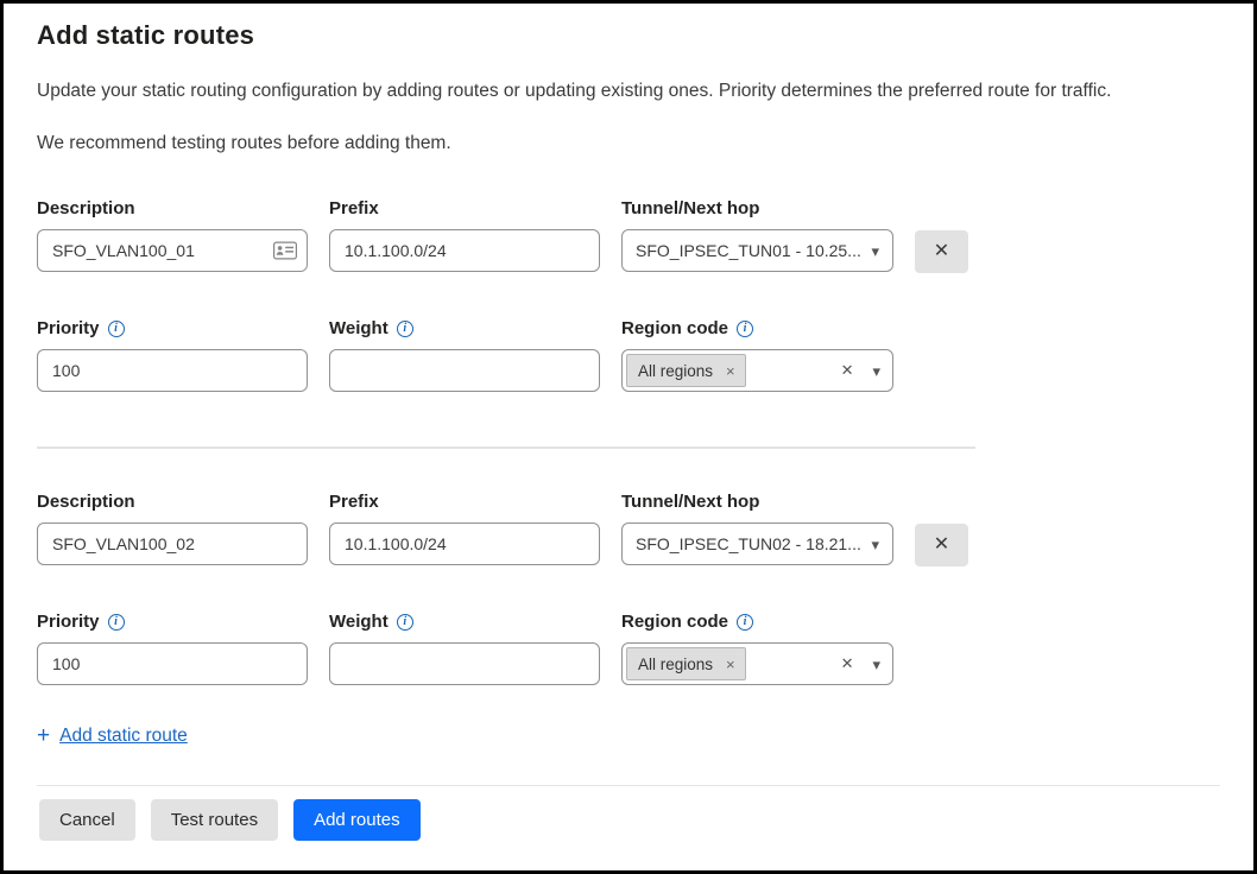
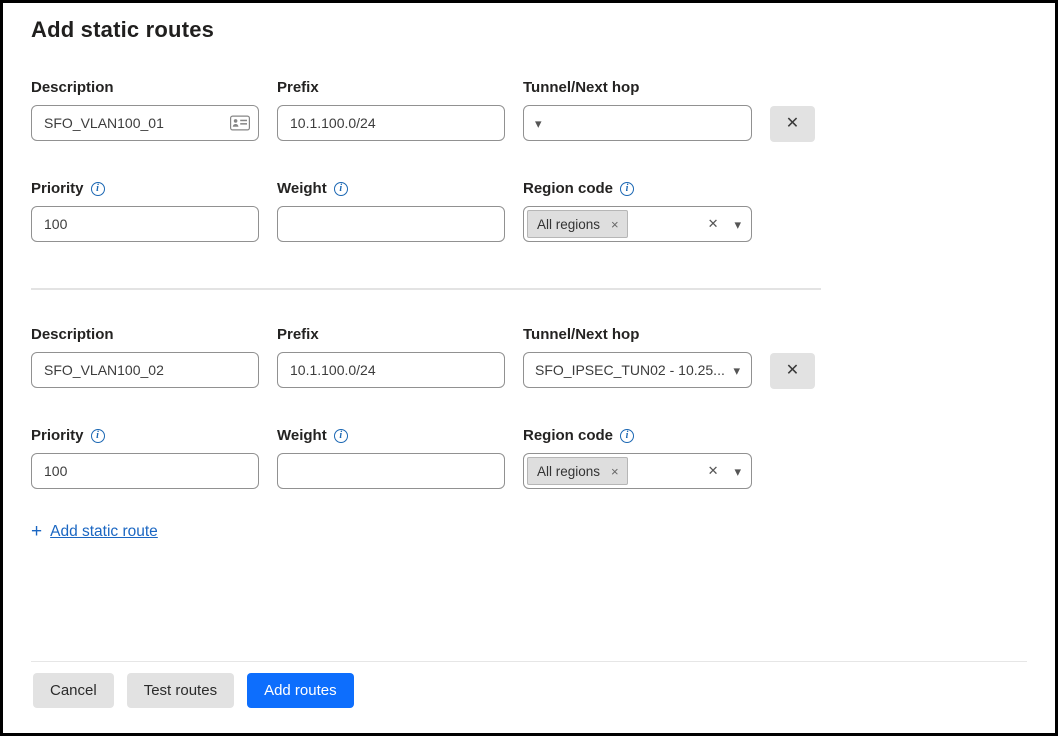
  Add static routes
- Update your static routing configuration by adding routes or updating existing ones. Priority determines the preferred route for traffic.
- We recommend testing routes before adding them.
  Description
  SFO_VLAN100_01
  Prefix
  10.1.100.0/24
  Tunnel/Next hop
- SFO_IPSEC_TUN01 - 10.25...
  ▾
  ✕
  Priority
  i
  100
  Weight
  i
  Region code
  i
  All regions
  ×
  ✕
  ▾
  Description
  SFO_VLAN100_02
  Prefix
  10.1.100.0/24
  Tunnel/Next hop
- SFO_IPSEC_TUN02 - 18.21...
+ SFO_IPSEC_TUN02 - 10.25...
  ▾
  ✕
  Priority
  i
  100
  Weight
  i
  Region code
  i
  All regions
  ×
  ✕
  ▾
  +
  Add static route
  Cancel
  Test routes
  Add routes
